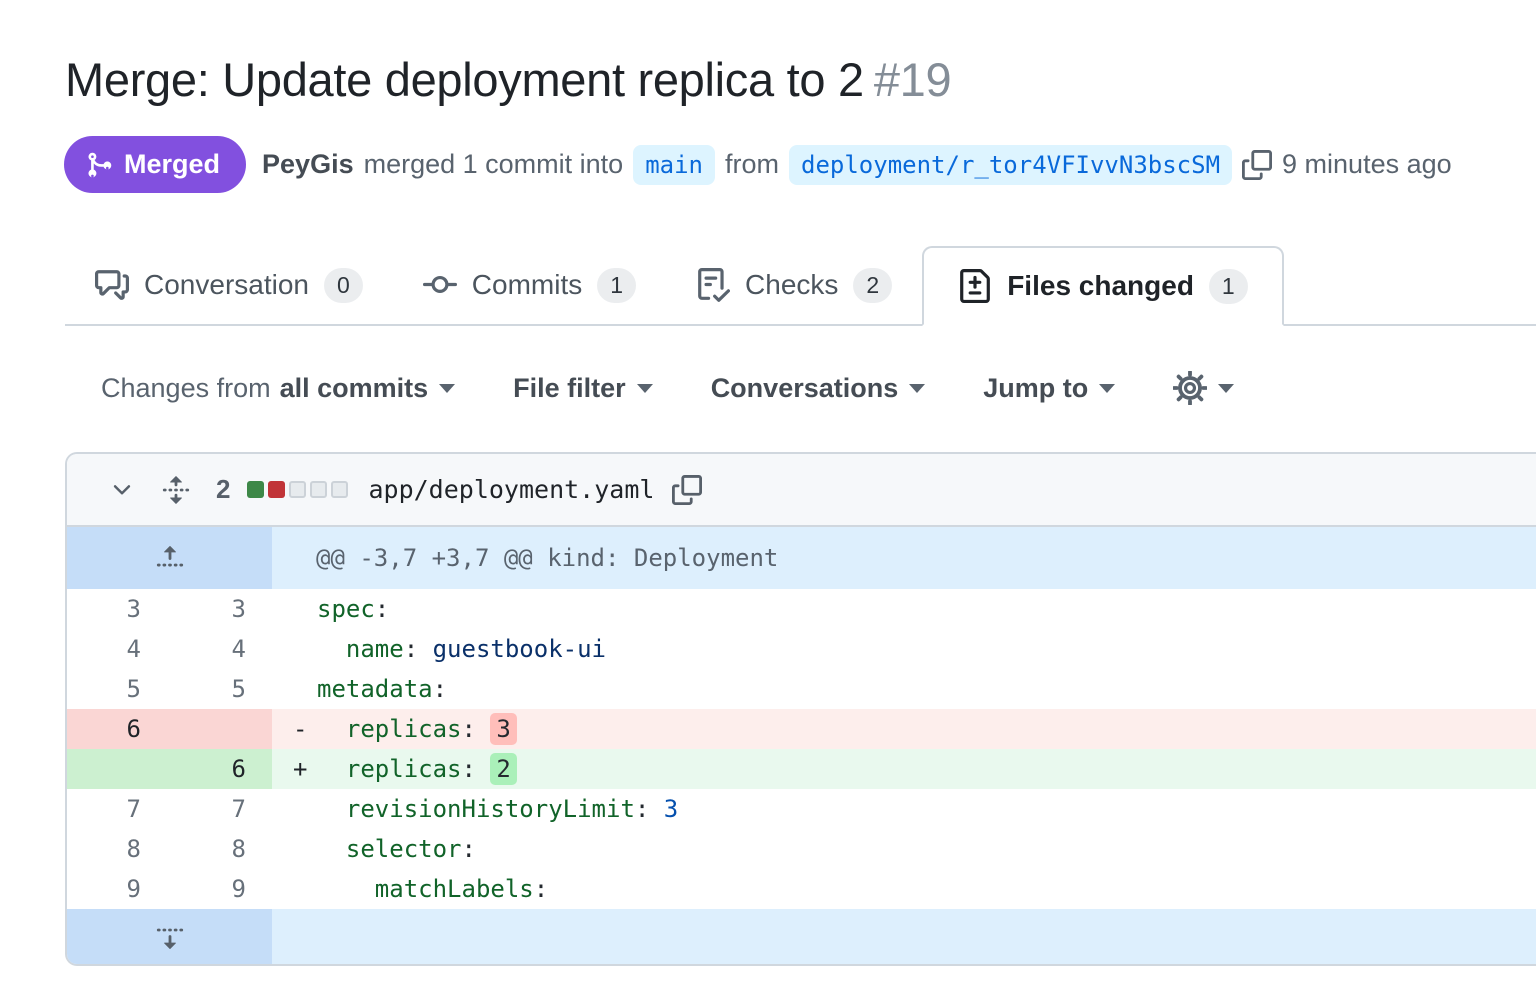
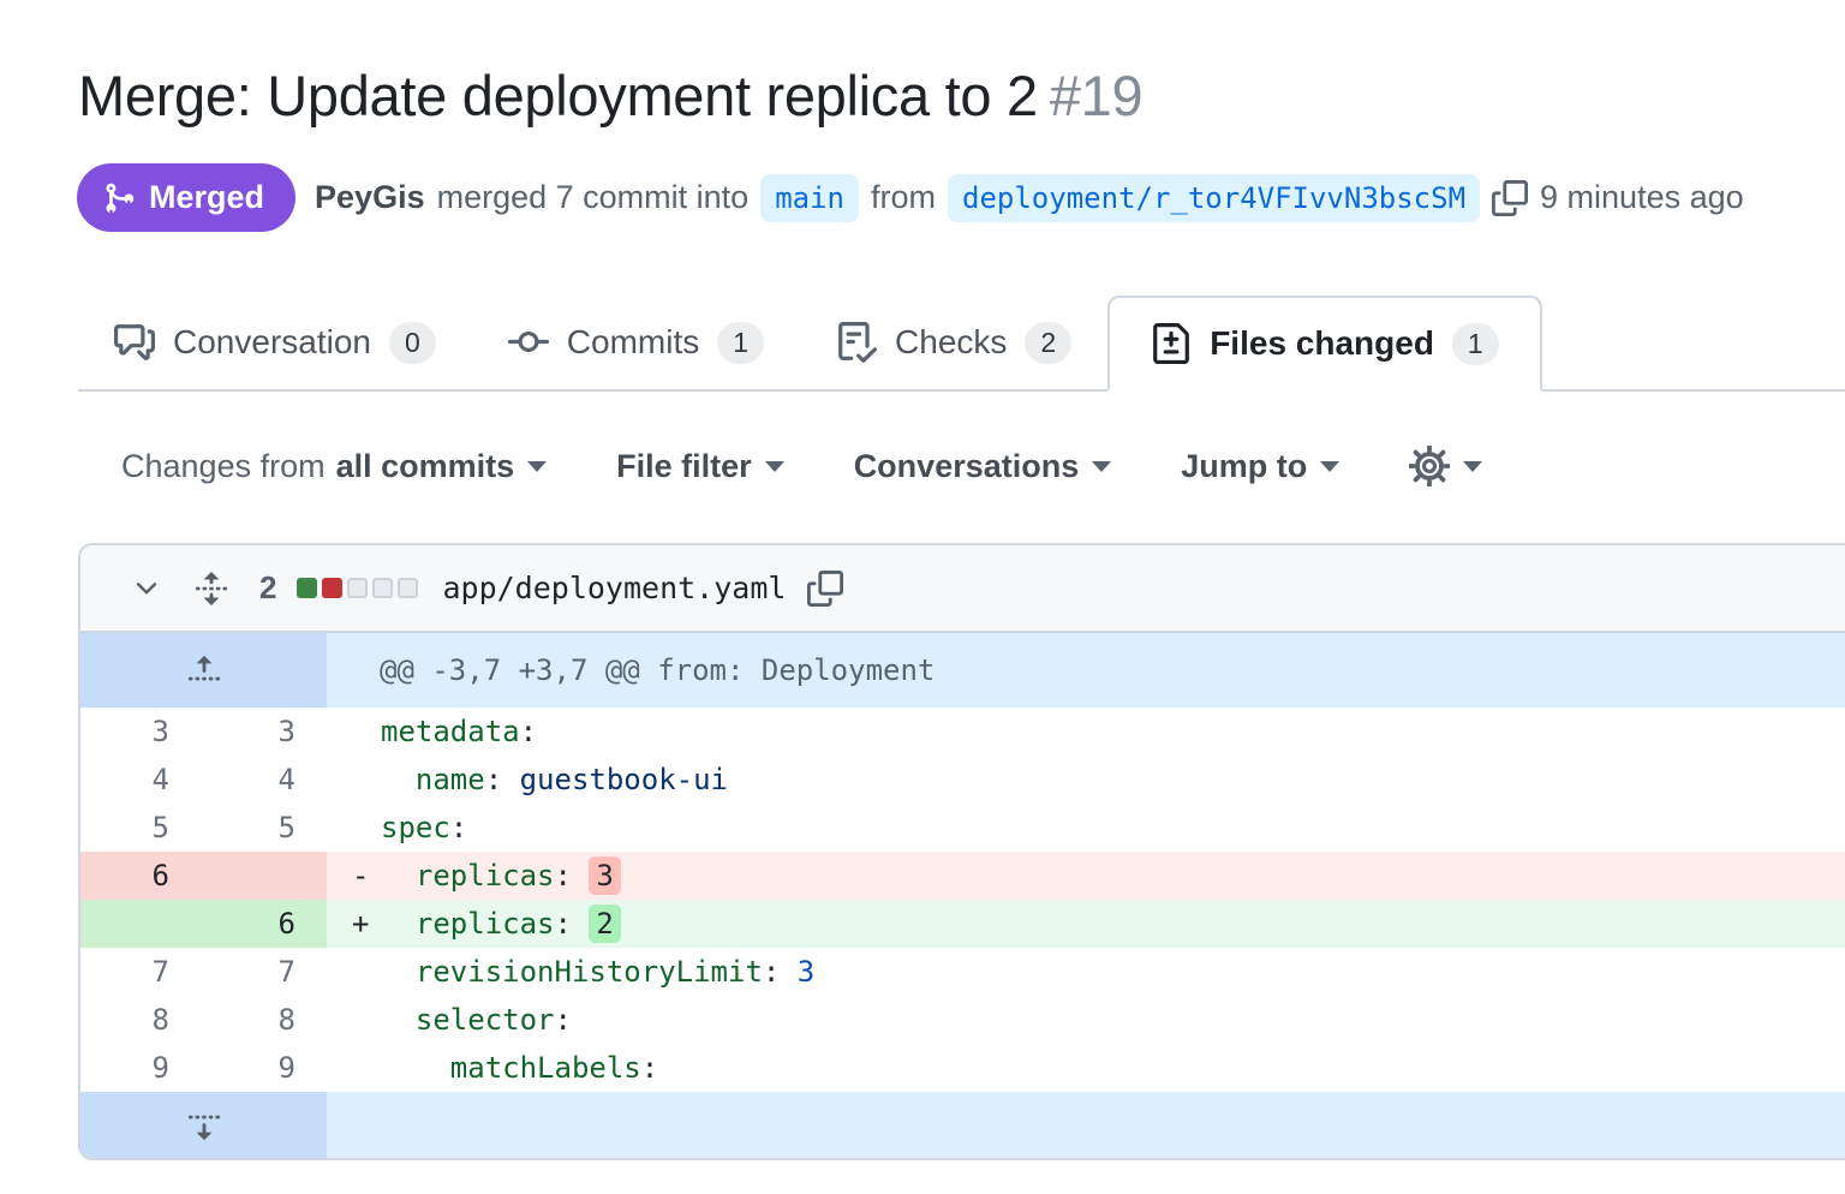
  Merge: Update deployment replica to 2 #19
  Merged
  PeyGis
- merged 1 commit into
+ merged 7 commit into
  main
  from
  deployment/r_tor4VFIvvN3bscSM
  9 minutes ago
  Conversation
  0
  Commits
  1
  Checks
  2
  Files changed
  1
  Changes from
  all commits
  File filter
  Conversations
  Jump to
  2
  app/deployment.yaml
- @@ -3,7 +3,7 @@ kind: Deployment
+ @@ -3,7 +3,7 @@ from: Deployment
  3
  3
- spec:
+ metadata:
  4
  4
  name: guestbook-ui
  5
  5
- metadata:
+ spec:
  6
  -
  replicas: 3
  6
  +
  replicas: 2
  7
  7
  revisionHistoryLimit: 3
  8
  8
  selector:
  9
  9
  matchLabels:
